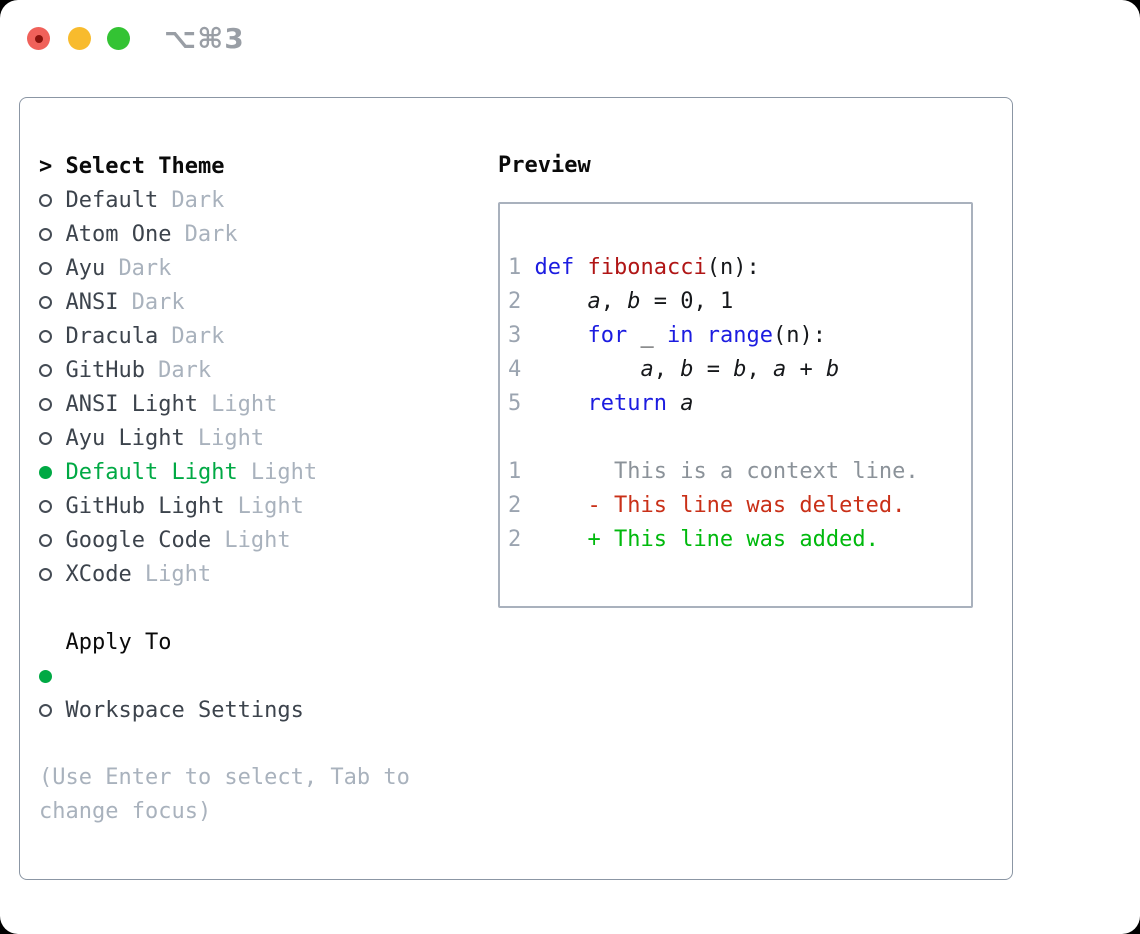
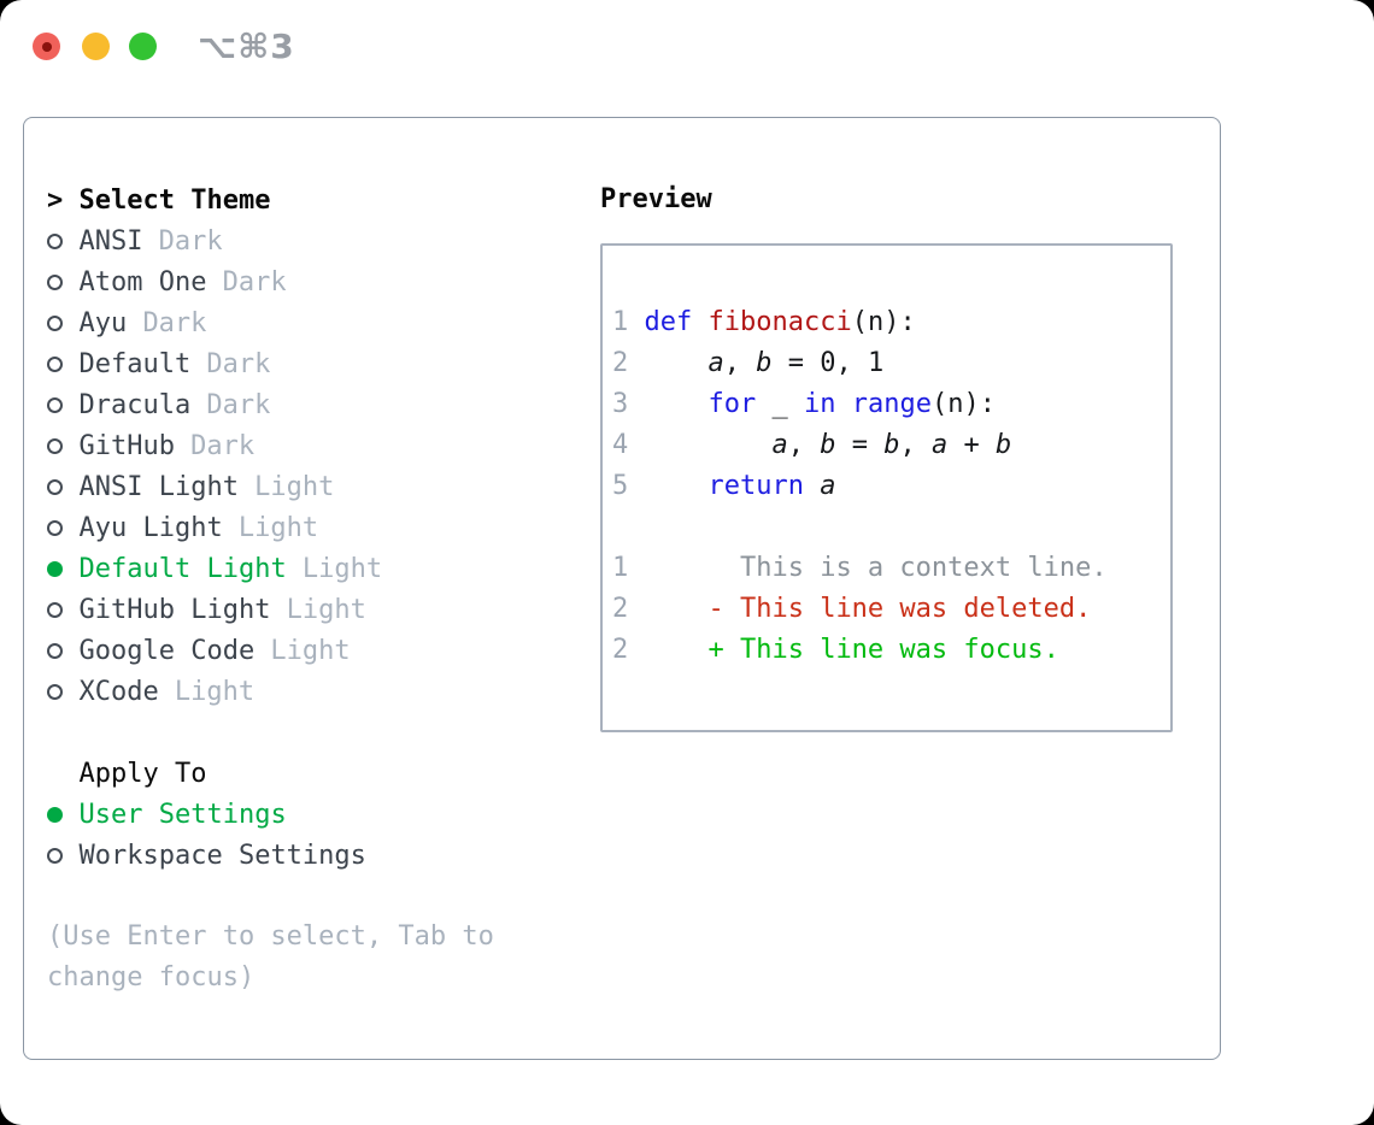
  ⌥⌘3
  >
  Select Theme
- Default
+ ANSI
  Dark
  Atom One
  Dark
  Ayu
  Dark
- ANSI
+ Default
  Dark
  Dracula
  Dark
  GitHub
  Dark
  ANSI Light
  Light
  Ayu Light
  Light
  Default Light
  Light
  GitHub Light
  Light
  Google Code
  Light
  XCode
  Light
  Apply To
+ User Settings
  Workspace Settings
  (Use Enter to select, Tab to
  change focus)
  Preview
  1 def fibonacci(n):
  2 a, b = 0, 1
  3 for _ in range(n):
  4 a, b = b, a + b
  5 return a
  1 This is a context line.
  2 - This line was deleted.
- 2 + This line was added.
+ 2 + This line was focus.
